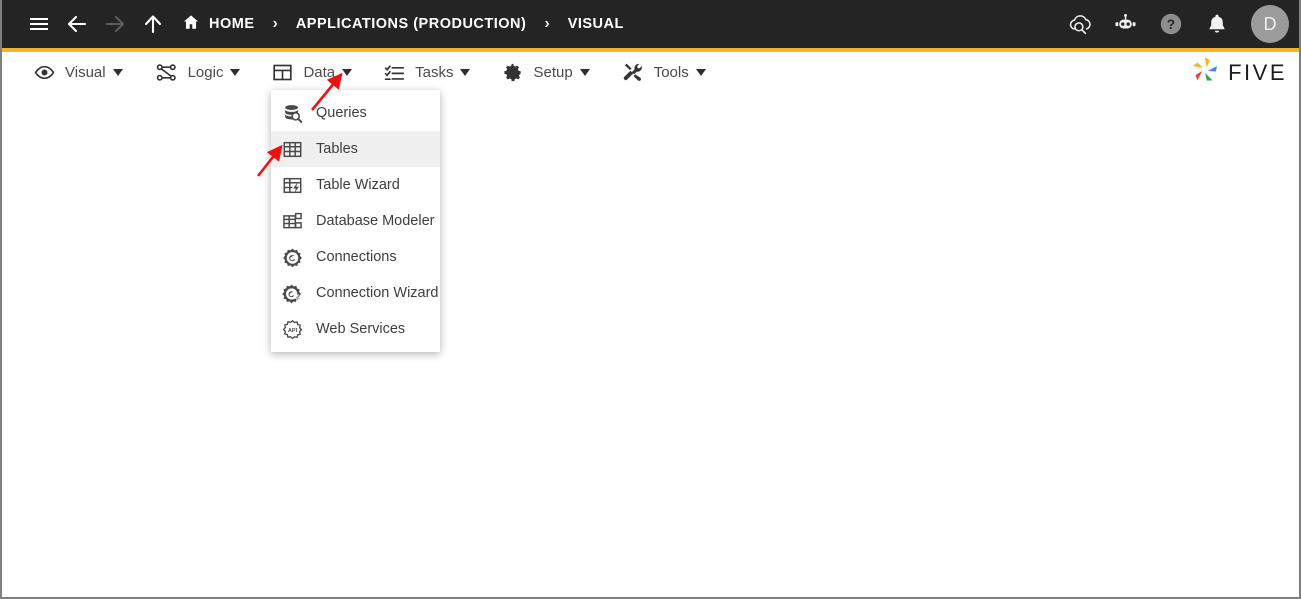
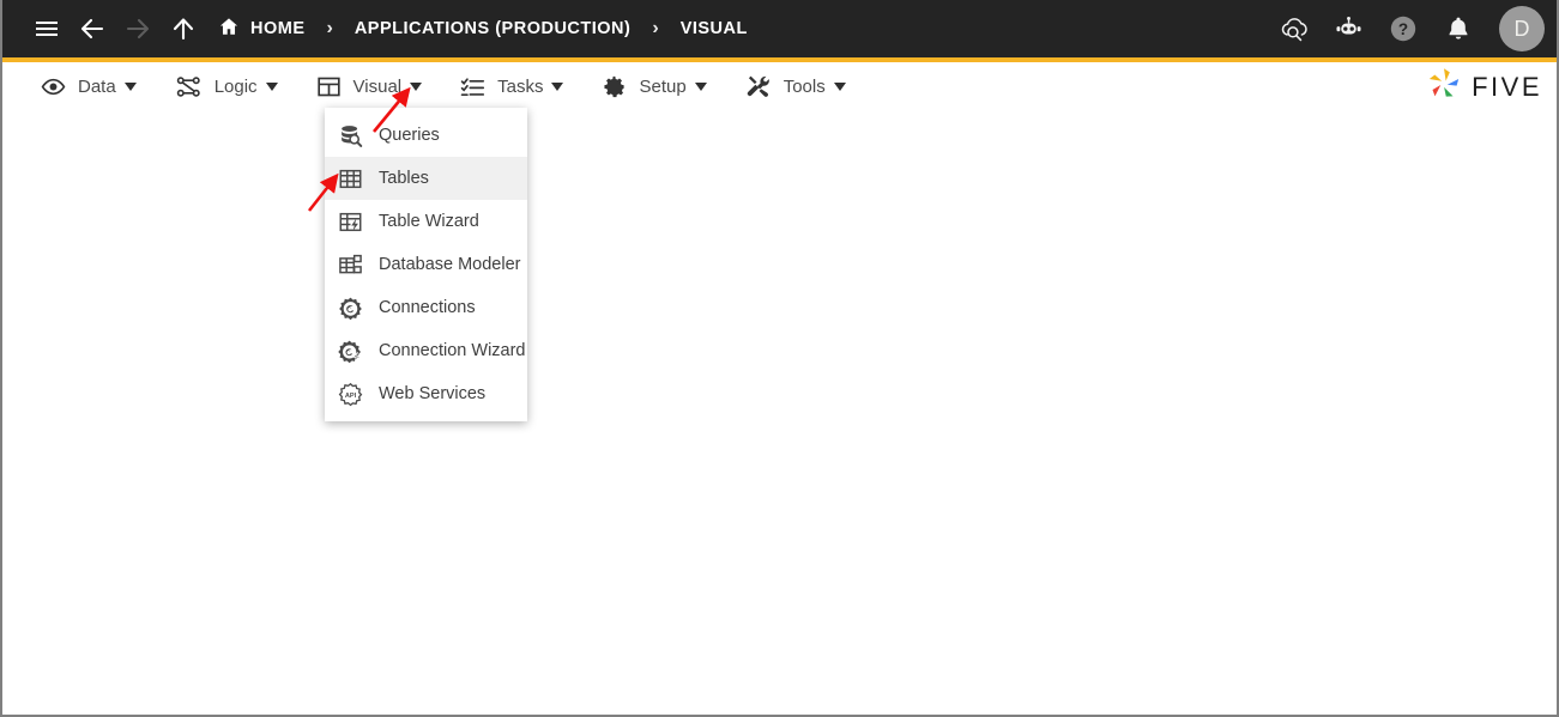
  HOME
  ›
  APPLICATIONS (PRODUCTION)
  ›
  VISUAL
  ?
  D
- Visual
+ Data
  Logic
- Data
+ Visual
  Tasks
  Setup
  Tools
  FIVE
  Queries
  Tables
  Table Wizard
  Database Modeler
  Connections
  Connection Wizard
  Web Services
